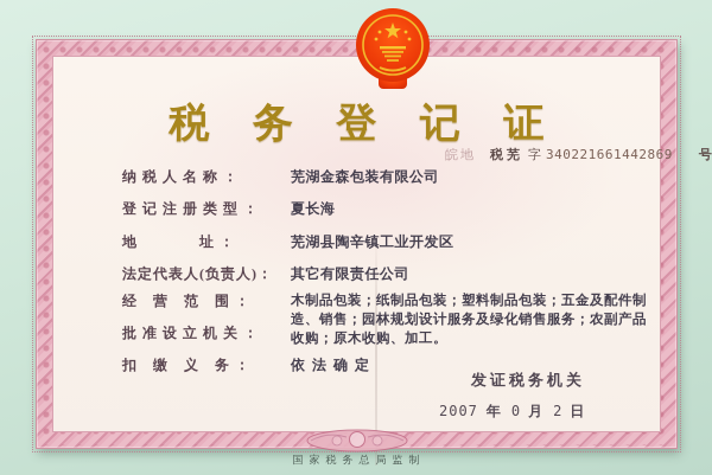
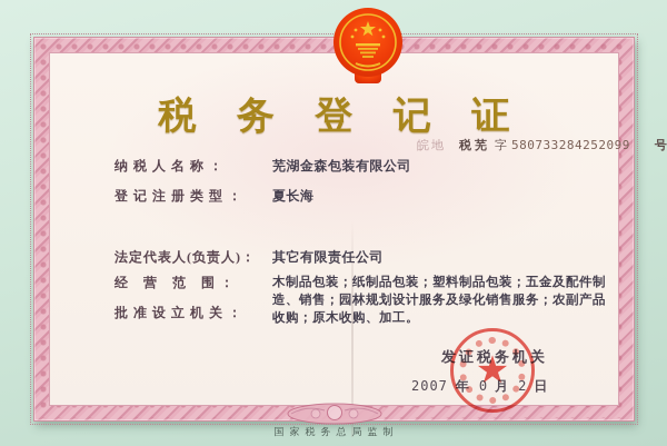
  税 务 登 记 证
- 皖地 税芜 字 340221661442869 号
+ 皖地 税芜 字 580733284252099 号
  纳 税 人 名 称 ：
  芜湖金森包装有限公司
  登 记 注 册 类 型 ：
  夏长海
- 地 址 ：
- 芜湖县陶辛镇工业开发区
  法定代表人(负责人)：
  其它有限责任公司
  经 营 范 围 ：
  木制品包装；纸制品包装；塑料制品包装；五金及配件制造、销售；园林规划设计服务及绿化销售服务；农副产品收购；原木收购、加工。
  批 准 设 立 机 关 ：
- 扣 缴 义 务 ：
- 依法确定
  发证税务机关
  2007 年 0 月 2 日
+ ★
  国家税务总局监制
